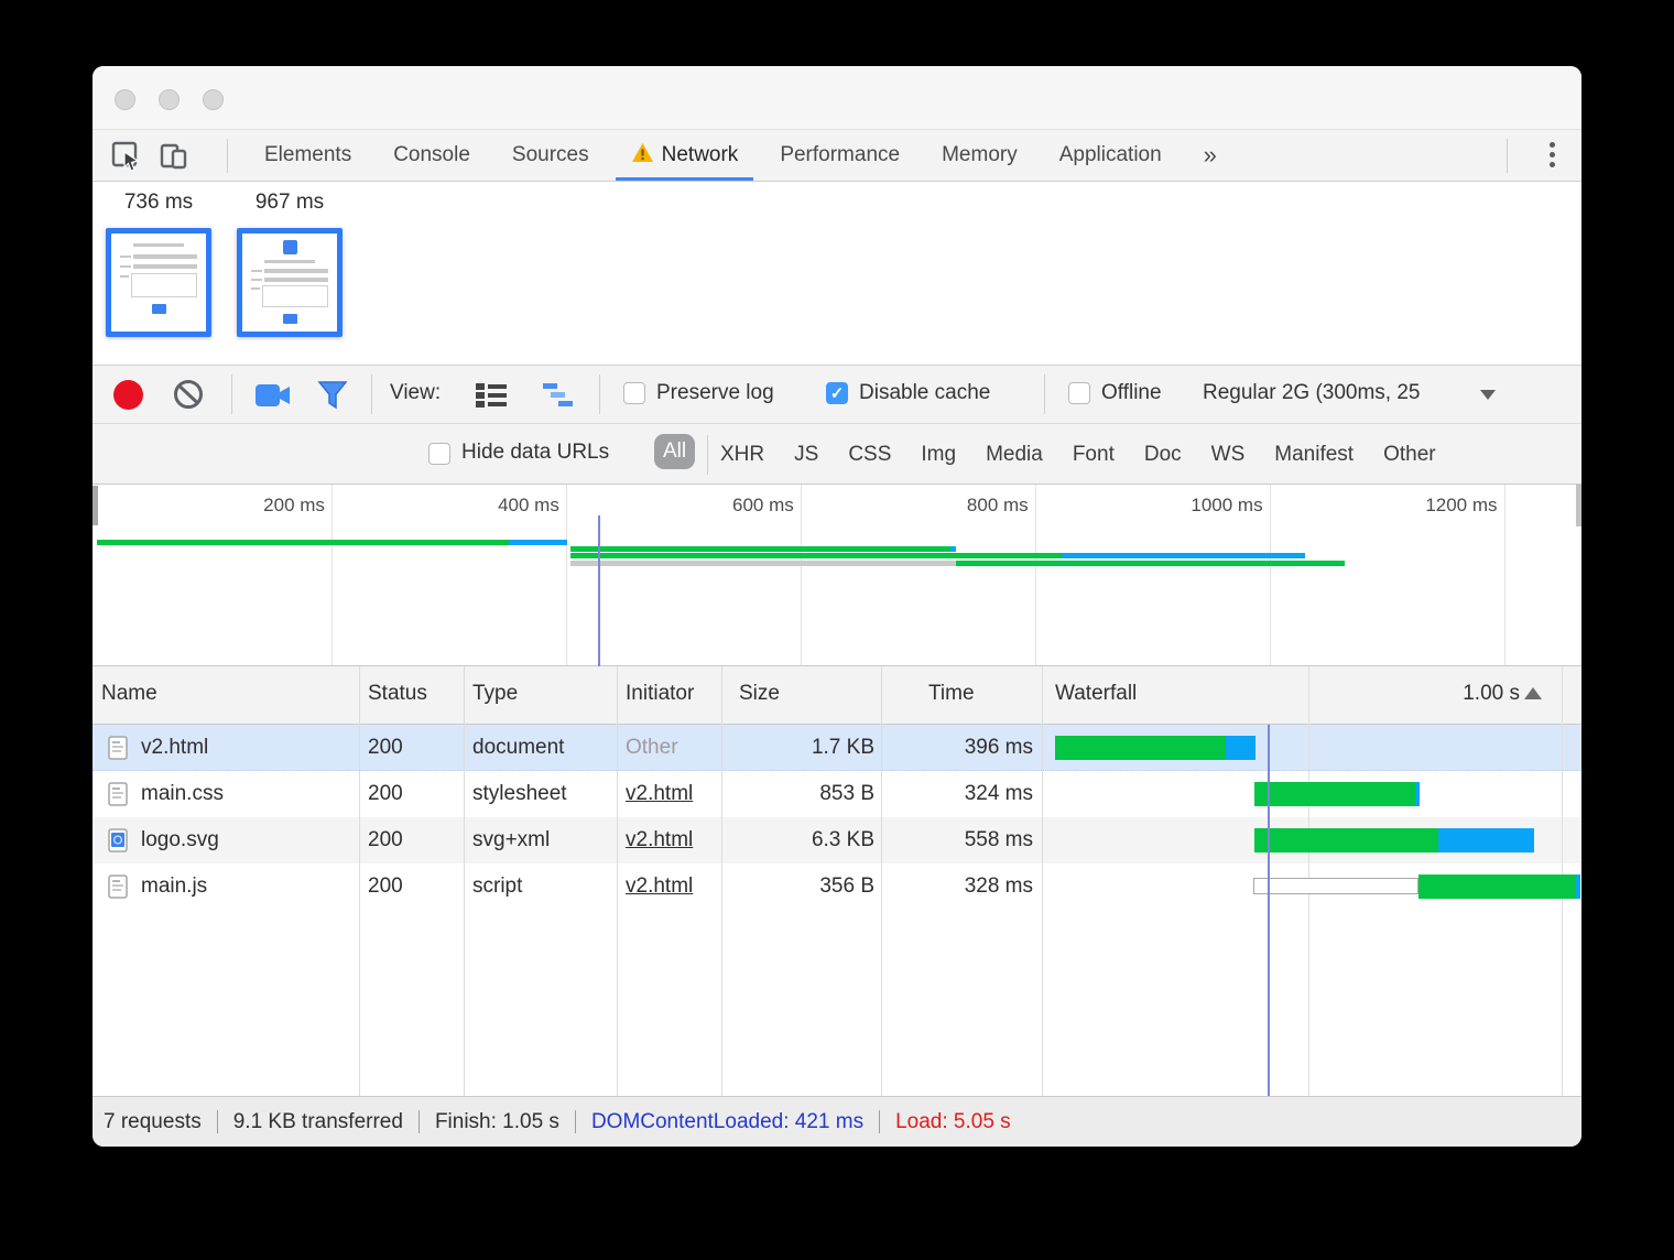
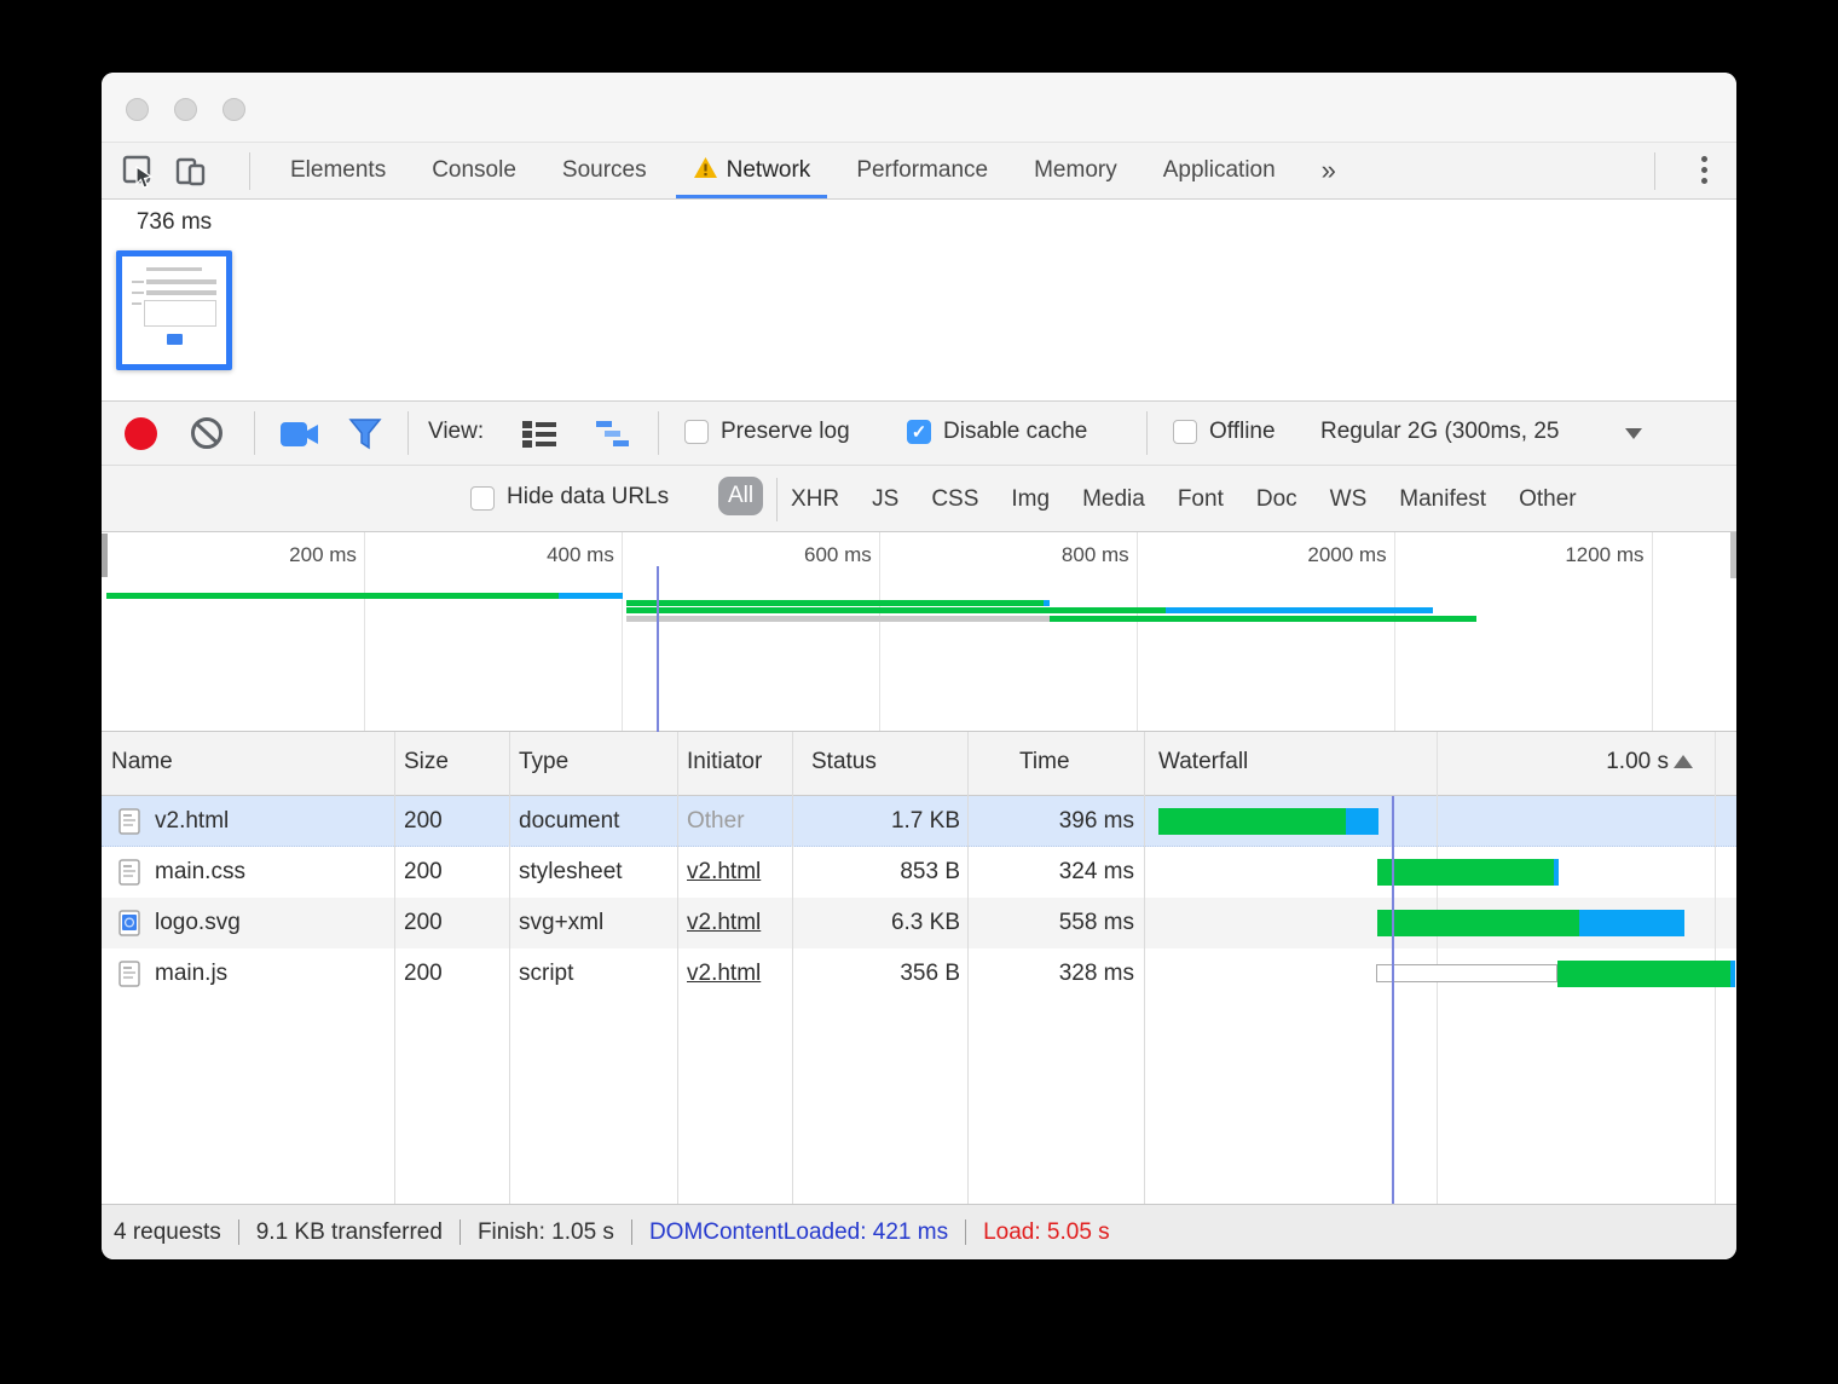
  Elements
  Console
  Sources
  Network
  Performance
  Memory
  Application
  »
  736 ms
- 967 ms
  View:
  Preserve log
  ✓
  Disable cache
  Offline
  Regular 2G (300ms, 25
  Hide data URLs
  All
  XHR
  JS
  CSS
  Img
  Media
  Font
  Doc
  WS
  Manifest
  Other
  200 ms
  400 ms
  600 ms
  800 ms
- 1000 ms
+ 2000 ms
  1200 ms
  Name
- Status
+ Size
  Type
  Initiator
- Size
+ Status
  Time
  Waterfall
  1.00 s
  v2.html
  200
  document
  Other
  1.7 KB
  396 ms
  main.css
  200
  stylesheet
  v2.html
  853 B
  324 ms
  logo.svg
  200
  svg+xml
  v2.html
  6.3 KB
  558 ms
  main.js
  200
  script
  v2.html
  356 B
  328 ms
- 7 requests
+ 4 requests
  9.1 KB transferred
  Finish: 1.05 s
  DOMContentLoaded: 421 ms
  Load: 5.05 s
